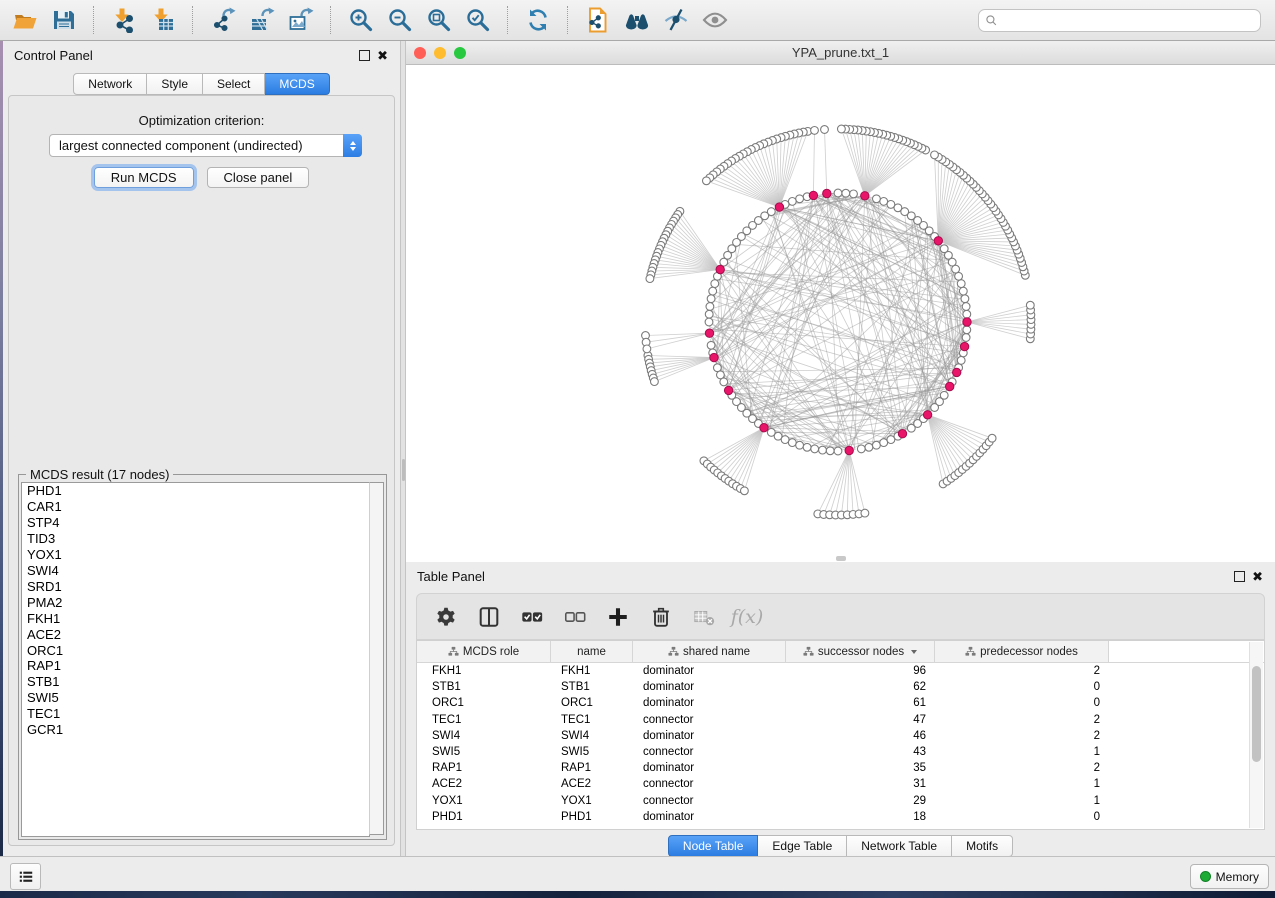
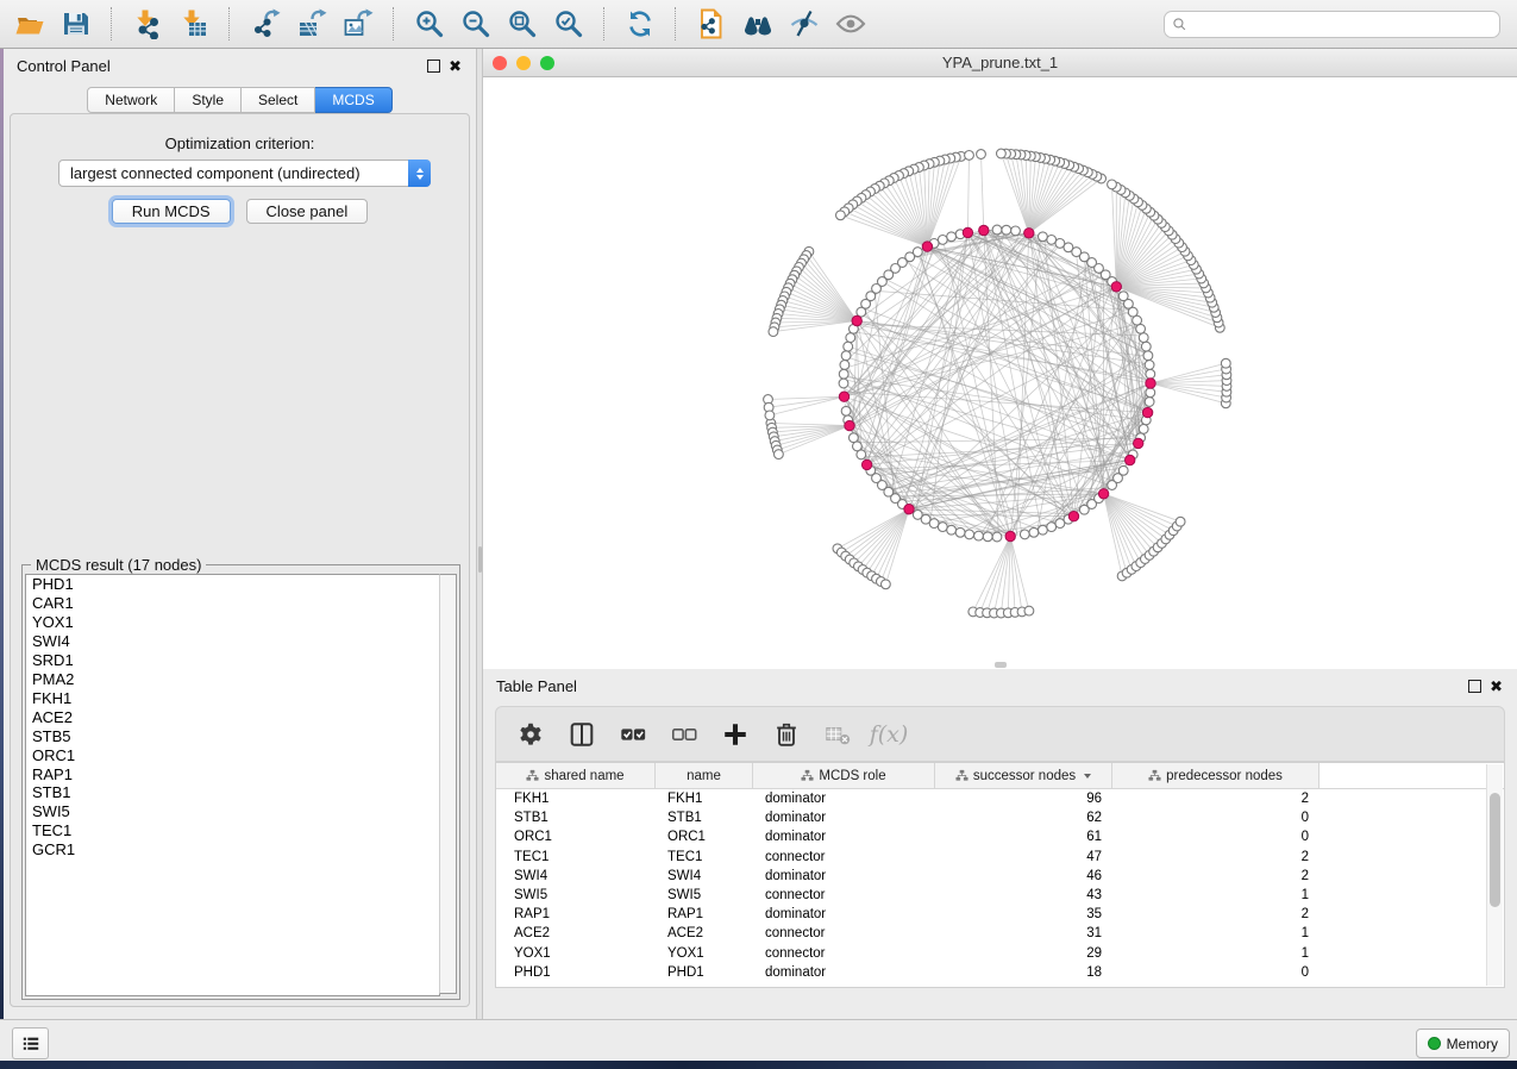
  Control Panel
  ✖
  Network
  Style
  Select
  MCDS
  Optimization criterion:
  largest connected component (undirected)
  Run MCDS
  Close panel
  MCDS result (17 nodes)
  PHD1
  CAR1
- STP4
- TID3
  YOX1
  SWI4
  SRD1
  PMA2
  FKH1
  ACE2
+ STB5
  ORC1
  RAP1
  STB1
  SWI5
  TEC1
  GCR1
  YPA_prune.txt_1
  Table Panel
  ✖
  f(x)
- MCDS role
+ shared name
  name
- shared name
+ MCDS role
  successor nodes
  predecessor nodes
  FKH1
  FKH1
  dominator
  96
  2
  STB1
  STB1
  dominator
  62
  0
  ORC1
  ORC1
  dominator
  61
  0
  TEC1
  TEC1
  connector
  47
  2
  SWI4
  SWI4
  dominator
  46
  2
  SWI5
  SWI5
  connector
  43
  1
  RAP1
  RAP1
  dominator
  35
  2
  ACE2
  ACE2
  connector
  31
  1
  YOX1
  YOX1
  connector
  29
  1
  PHD1
  PHD1
  dominator
  18
  0
- Node Table
- Edge Table
- Network Table
- Motifs
  Memory
